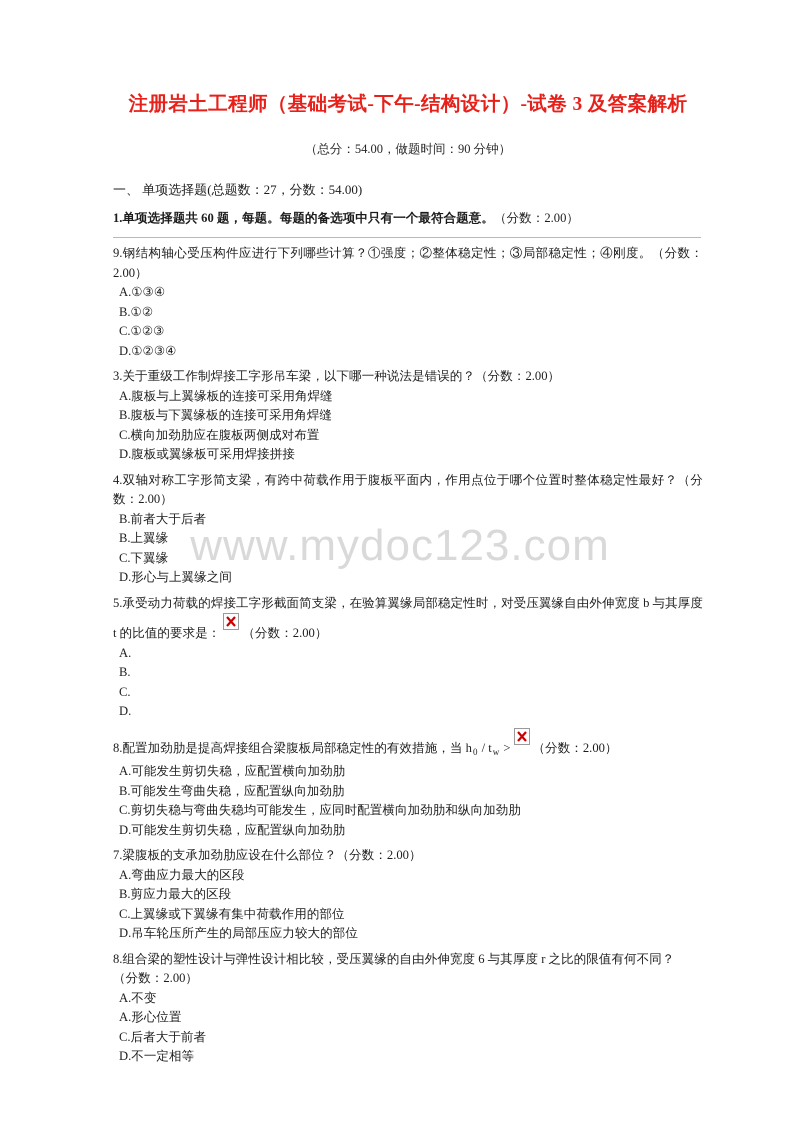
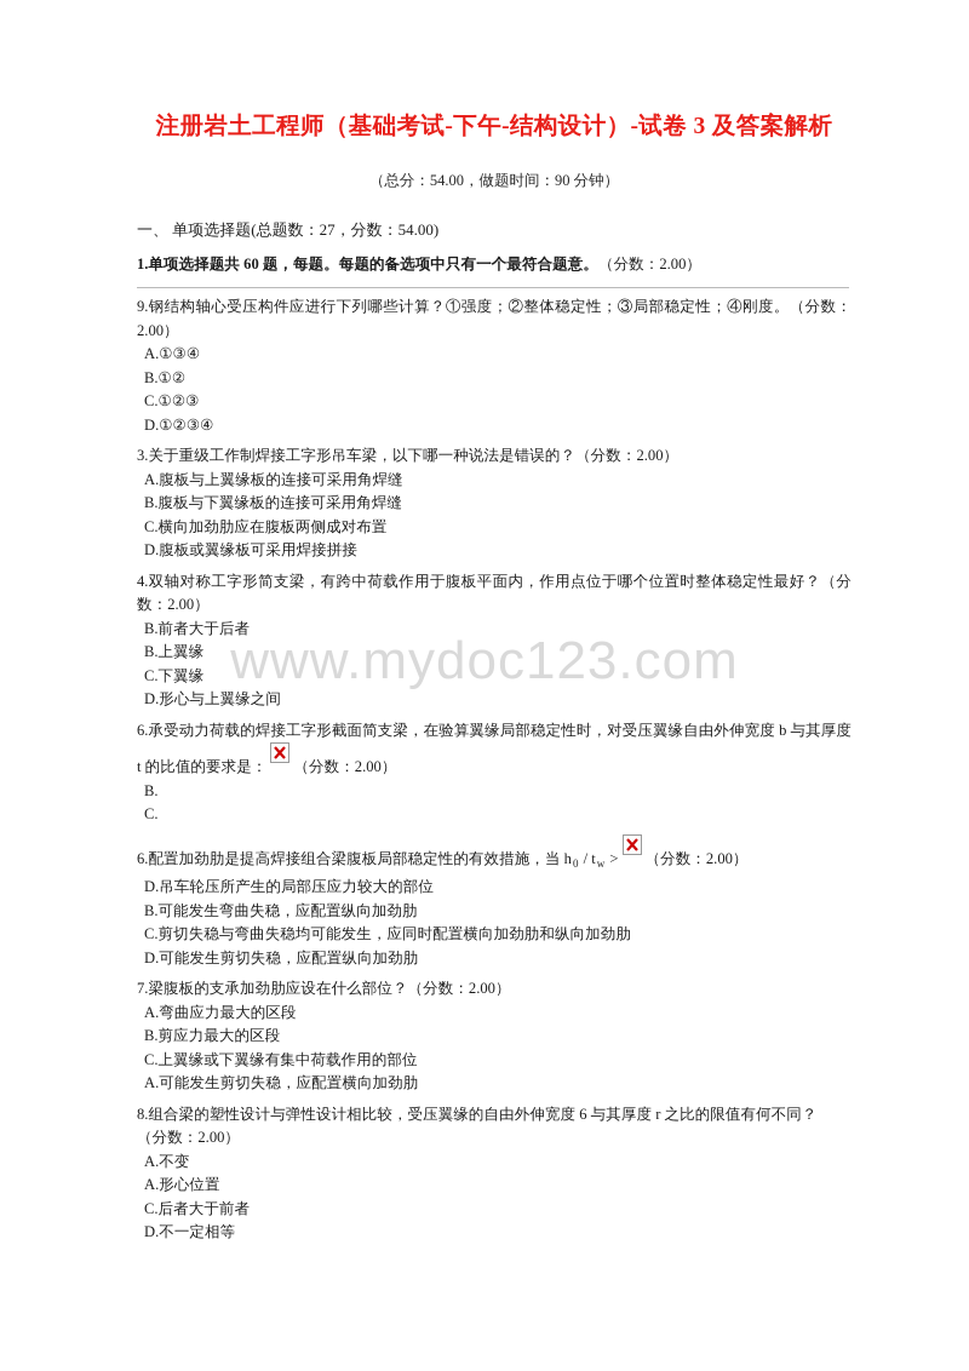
  www.mydoc123.com
  注册岩土工程师（基础考试-下午-结构设计）-试卷 3 及答案解析
  （总分：54.00，做题时间：90 分钟）
  一、 单项选择题(总题数：27，分数：54.00)
  1.单项选择题共 60 题，每题。每题的备选项中只有一个最符合题意。（分数：2.00）
  9.钢结构轴心受压构件应进行下列哪些计算？①强度；②整体稳定性；③局部稳定性；④刚度。（分数：2.00）
  A.①③④
  B.①②
  C.①②③
  D.①②③④
  3.关于重级工作制焊接工字形吊车梁，以下哪一种说法是错误的？（分数：2.00）
  A.腹板与上翼缘板的连接可采用角焊缝
  B.腹板与下翼缘板的连接可采用角焊缝
  C.横向加劲肋应在腹板两侧成对布置
  D.腹板或翼缘板可采用焊接拼接
  4.双轴对称工字形简支梁，有跨中荷载作用于腹板平面内，作用点位于哪个位置时整体稳定性最好？（分数：2.00）
  B.前者大于后者
  B.上翼缘
  C.下翼缘
  D.形心与上翼缘之间
- 5.承受动力荷载的焊接工字形截面简支梁，在验算翼缘局部稳定性时，对受压翼缘自由外伸宽度 b 与其厚度 t 的比值的要求是： （分数：2.00）
+ 6.承受动力荷载的焊接工字形截面简支梁，在验算翼缘局部稳定性时，对受压翼缘自由外伸宽度 b 与其厚度 t 的比值的要求是： （分数：2.00）
- A.
  B.
  C.
- D.
- 8.配置加劲肋是提高焊接组合梁腹板局部稳定性的有效措施，当 h0 / tw > （分数：2.00）
+ 6.配置加劲肋是提高焊接组合梁腹板局部稳定性的有效措施，当 h0 / tw > （分数：2.00）
- A.可能发生剪切失稳，应配置横向加劲肋
+ D.吊车轮压所产生的局部压应力较大的部位
  B.可能发生弯曲失稳，应配置纵向加劲肋
  C.剪切失稳与弯曲失稳均可能发生，应同时配置横向加劲肋和纵向加劲肋
  D.可能发生剪切失稳，应配置纵向加劲肋
  7.梁腹板的支承加劲肋应设在什么部位？（分数：2.00）
  A.弯曲应力最大的区段
  B.剪应力最大的区段
  C.上翼缘或下翼缘有集中荷载作用的部位
- D.吊车轮压所产生的局部压应力较大的部位
+ A.可能发生剪切失稳，应配置横向加劲肋
  8.组合梁的塑性设计与弹性设计相比较，受压翼缘的自由外伸宽度 6 与其厚度 r 之比的限值有何不同？
  （分数：2.00）
  A.不变
  A.形心位置
  C.后者大于前者
  D.不一定相等
